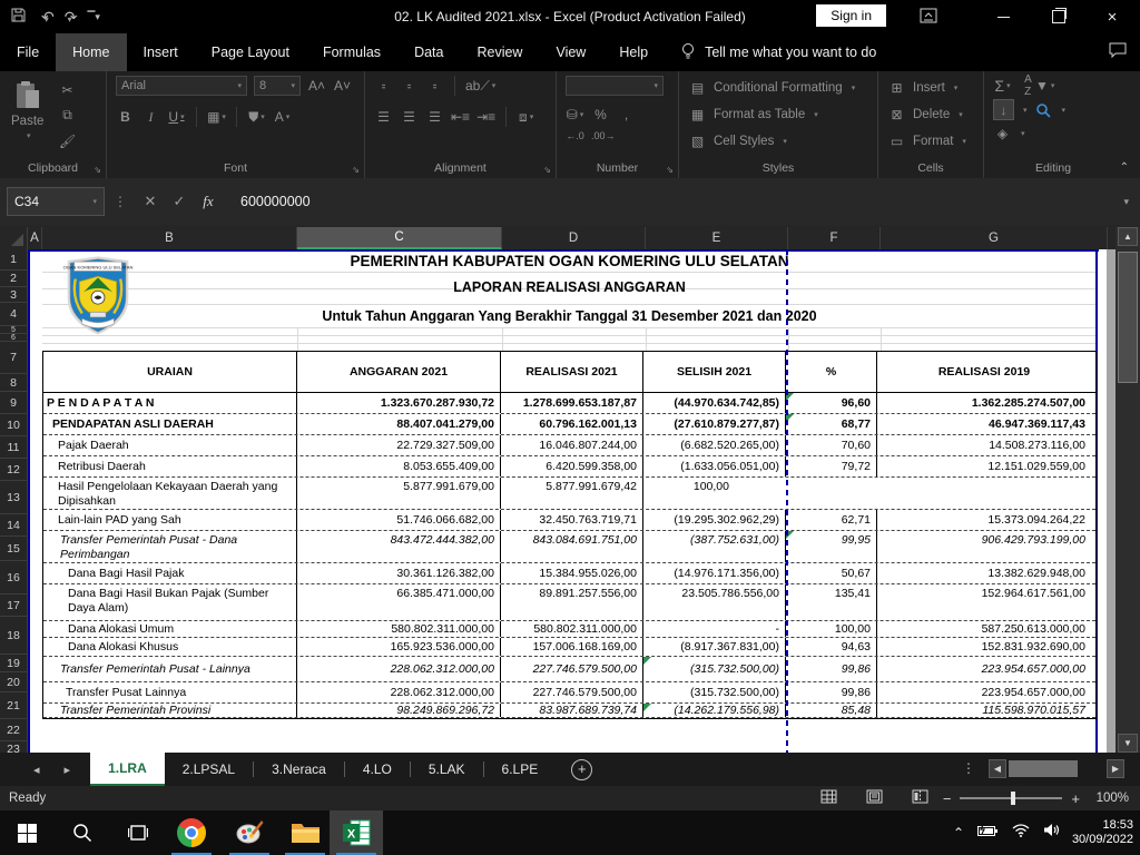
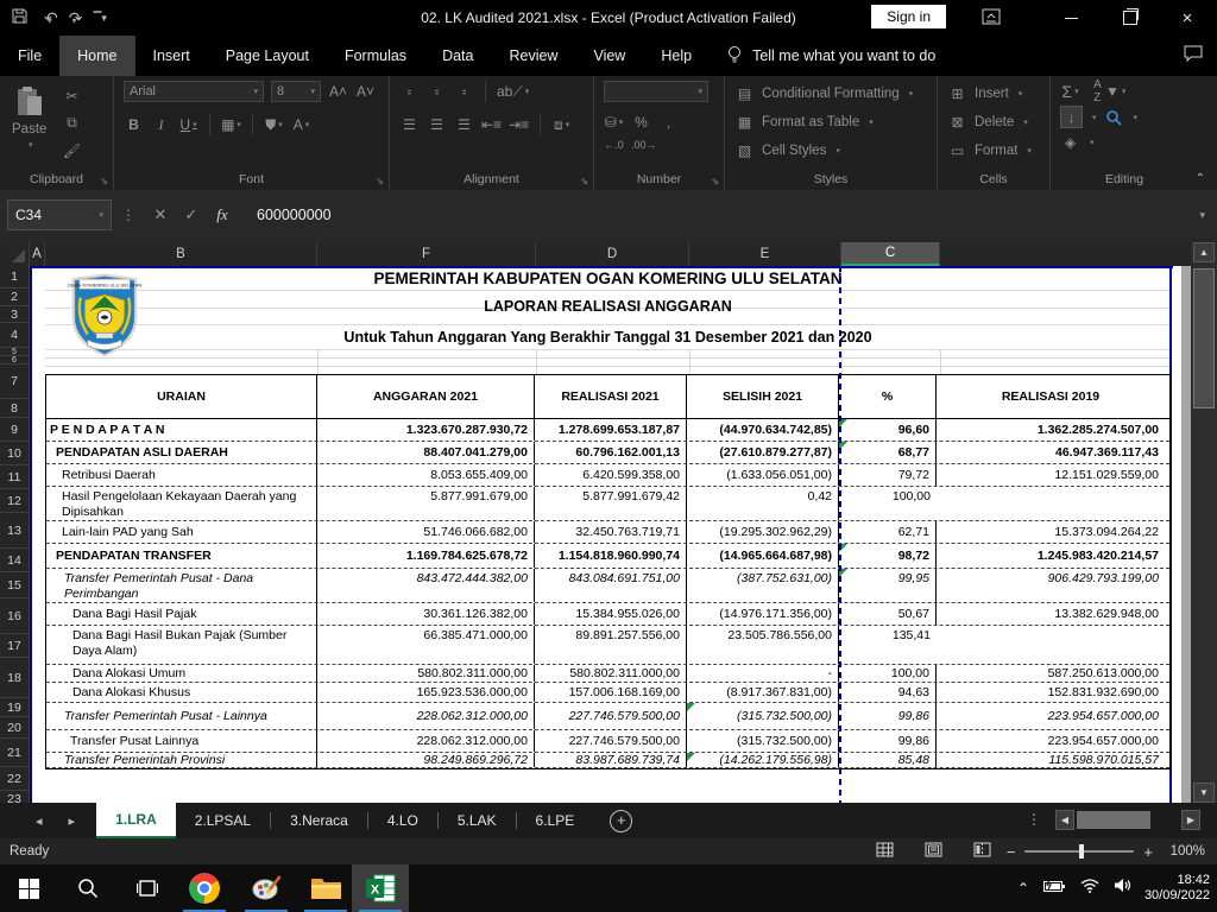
  ↶▾
  ↷▾
  ▔▾
  02. LK Audited 2021.xlsx - Excel (Product Activation Failed)
  Sign in
  ×
  File
  Home
  Insert
  Page Layout
  Formulas
  Data
  Review
  View
  Help
  Tell me what you want to do
  Paste
  ✂
  ⧉
  🖌︎
  Clipboard
  ⇘
  Arial
  8
  A˄
  A˅
  B
  I
  U
  ▦
  ⛊
  A
  Font
  ⇘
  ⹀
  ⹀
  ⹀
  ab⟋
  ☰
  ☰
  ☰
  ⇤≡
  ⇥≡
  ⧈
  Alignment
  ⇘
  ⛁
  %
  ,
  ←.0
  .00→
  Number
  ⇘
  ▤
  Conditional Formatting
  ▦
  Format as Table
  ▧
  Cell Styles
  Styles
  ⊞
  Insert
  ⊠
  Delete
  ▭
  Format
  Cells
  Σ
  A
  Z
  ▼
  ↓
  ◈
  Editing
  ⌃
  C34
  ⋮
  ✕
  ✓
  fx
  600000000
  ▾
  A
  B
- C
+ F
  D
  E
- F
+ C
- G
  1
  2
  3
  4
  7
  8
  9
  10
  11
  12
  13
  14
  15
  16
  17
  18
  19
  20
  21
  22
  23
  PEMERINTAH KABUPATEN OGAN KOMERING ULU SELATAN
  LAPORAN REALISASI ANGGARAN
  Untuk Tahun Anggaran Yang Berakhir Tanggal 31 Desember 2021 dan 2020
  URAIAN
  ANGGARAN 2021
  REALISASI 2021
  SELISIH 2021
  %
  REALISASI 2019
  P E N D A P A T A N
  1.323.670.287.930,72
  1.278.699.653.187,87
  (44.970.634.742,85)
  96,60
  1.362.285.274.507,00
  PENDAPATAN ASLI DAERAH
  88.407.041.279,00
  60.796.162.001,13
  (27.610.879.277,87)
  68,77
  46.947.369.117,43
- Pajak Daerah
- 22.729.327.509,00
- 16.046.807.244,00
- (6.682.520.265,00)
- 70,60
- 14.508.273.116,00
  Retribusi Daerah
  8.053.655.409,00
  6.420.599.358,00
  (1.633.056.051,00)
  79,72
  12.151.029.559,00
  Hasil Pengelolaan Kekayaan Daerah yang Dipisahkan
  5.877.991.679,00
  5.877.991.679,42
+ 0,42
  100,00
  Lain-lain PAD yang Sah
  51.746.066.682,00
  32.450.763.719,71
  (19.295.302.962,29)
  62,71
  15.373.094.264,22
+ PENDAPATAN TRANSFER
+ 1.169.784.625.678,72
+ 1.154.818.960.990,74
+ (14.965.664.687,98)
+ 98,72
+ 1.245.983.420.214,57
  Transfer Pemerintah Pusat - Dana Perimbangan
  843.472.444.382,00
  843.084.691.751,00
  (387.752.631,00)
  99,95
  906.429.793.199,00
  Dana Bagi Hasil Pajak
  30.361.126.382,00
  15.384.955.026,00
  (14.976.171.356,00)
  50,67
  13.382.629.948,00
  Dana Bagi Hasil Bukan Pajak (Sumber Daya Alam)
  66.385.471.000,00
  89.891.257.556,00
  23.505.786.556,00
  135,41
- 152.964.617.561,00
  Dana Alokasi Umum
  580.802.311.000,00
  580.802.311.000,00
  -
  100,00
  587.250.613.000,00
  Dana Alokasi Khusus
  165.923.536.000,00
  157.006.168.169,00
  (8.917.367.831,00)
  94,63
  152.831.932.690,00
  Transfer Pemerintah Pusat - Lainnya
  228.062.312.000,00
  227.746.579.500,00
  (315.732.500,00)
  99,86
  223.954.657.000,00
  Transfer Pusat Lainnya
  228.062.312.000,00
  227.746.579.500,00
  (315.732.500,00)
  99,86
  223.954.657.000,00
  Transfer Pemerintah Provinsi
  98.249.869.296,72
  83.987.689.739,74
  (14.262.179.556,98)
  85,48
  115.598.970.015,57
  ▲
  ▼
  ◂
  ▸
  1.LRA
  2.LPSAL
  3.Neraca
  4.LO
  5.LAK
  6.LPE
  +
  ⋮
  ◀
  ▶
  Ready
  −
  +
  100%
  X
  ⌃
- 18:53
+ 18:42
  30/09/2022
